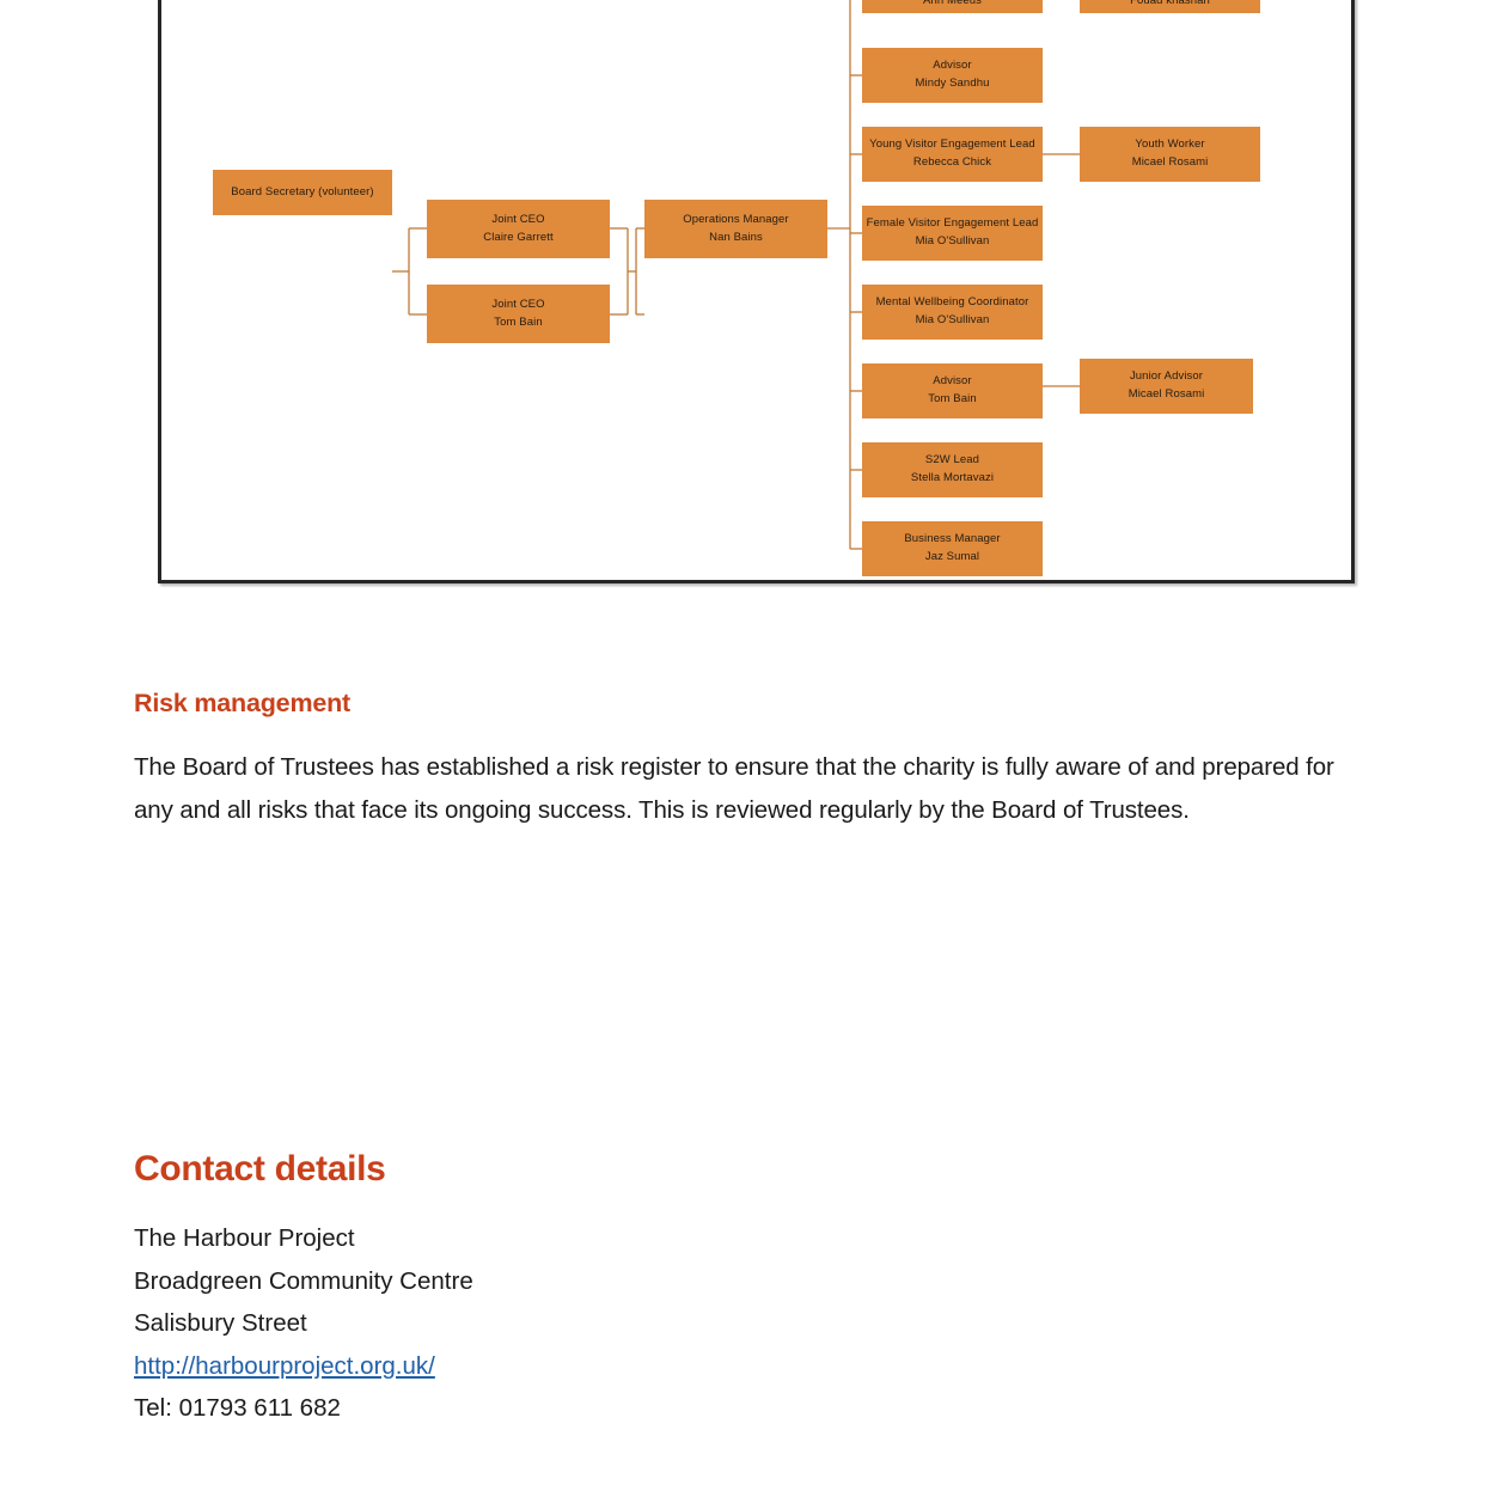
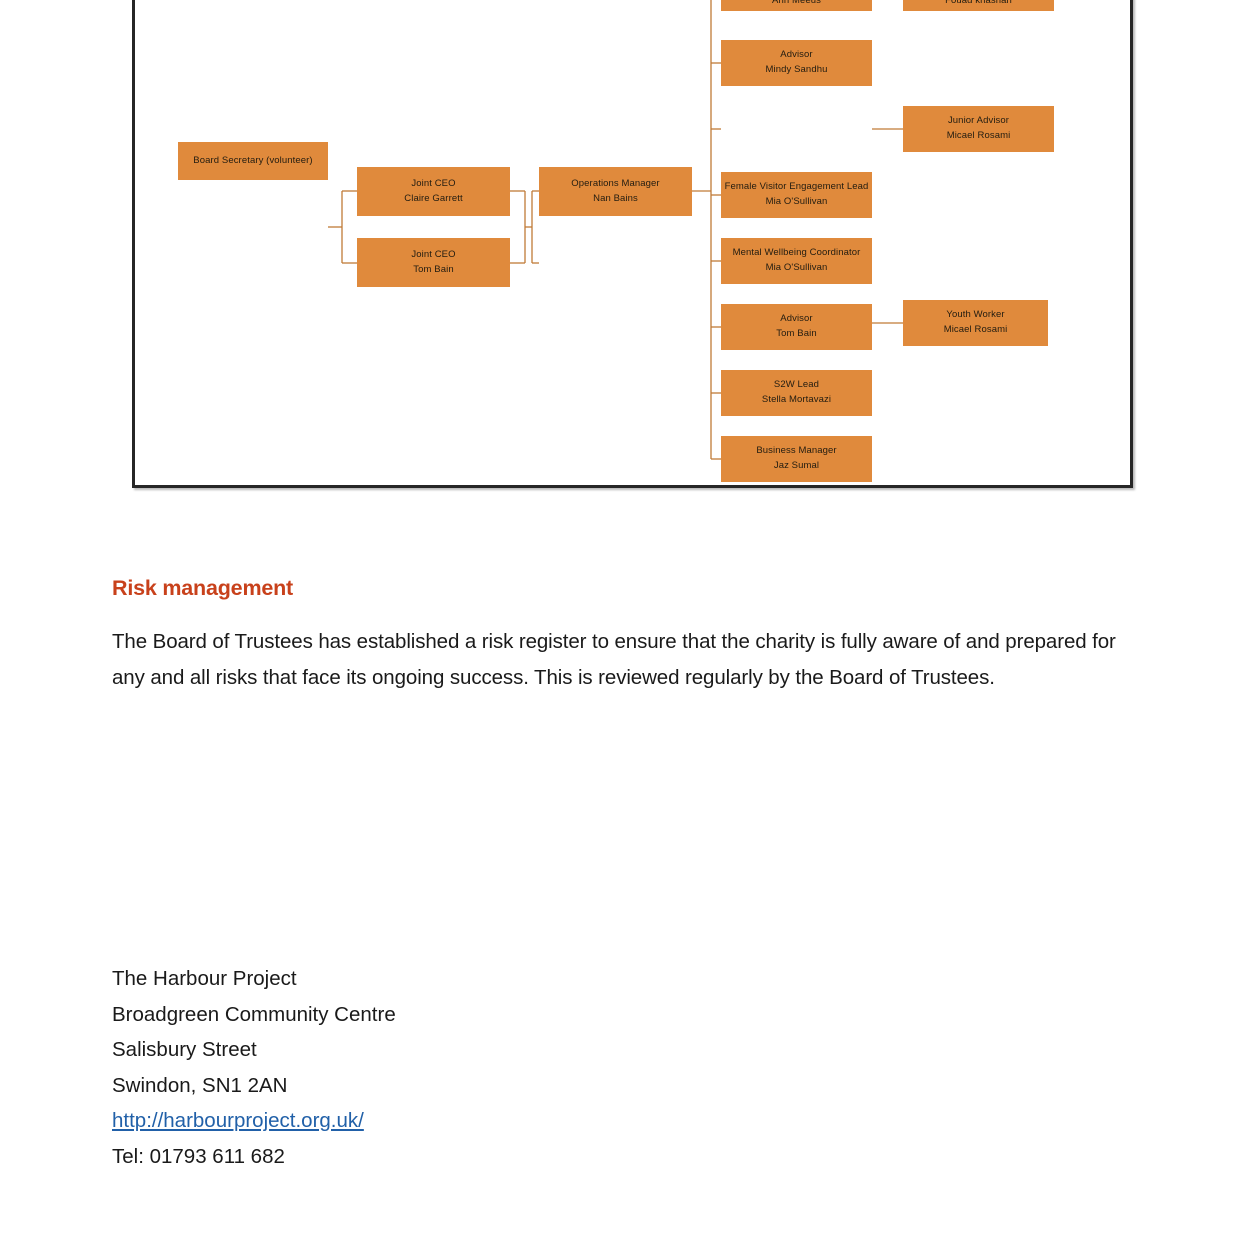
  Board Secretary (volunteer)
  Joint CEO
  Claire Garrett
  Joint CEO
  Tom Bain
  Operations Manager
  Nan Bains
  Ann Meeus
  Fouad khashah
  Advisor
  Mindy Sandhu
- Young Visitor Engagement Lead
- Rebecca Chick
- Youth Worker
+ Junior Advisor
  Micael Rosami
  Female Visitor Engagement Lead
  Mia O'Sullivan
  Mental Wellbeing Coordinator
  Mia O'Sullivan
  Advisor
  Tom Bain
- Junior Advisor
+ Youth Worker
  Micael Rosami
  S2W Lead
  Stella Mortavazi
  Business Manager
  Jaz Sumal
  Risk management
  The Board of Trustees has established a risk register to ensure that the charity is fully aware of and prepared for any and all risks that face its ongoing success. This is reviewed regularly by the Board of Trustees.
- Contact details
  The Harbour Project
  Broadgreen Community Centre
  Salisbury Street
+ Swindon, SN1 2AN
  http://harbourproject.org.uk/
  Tel: 01793 611 682
